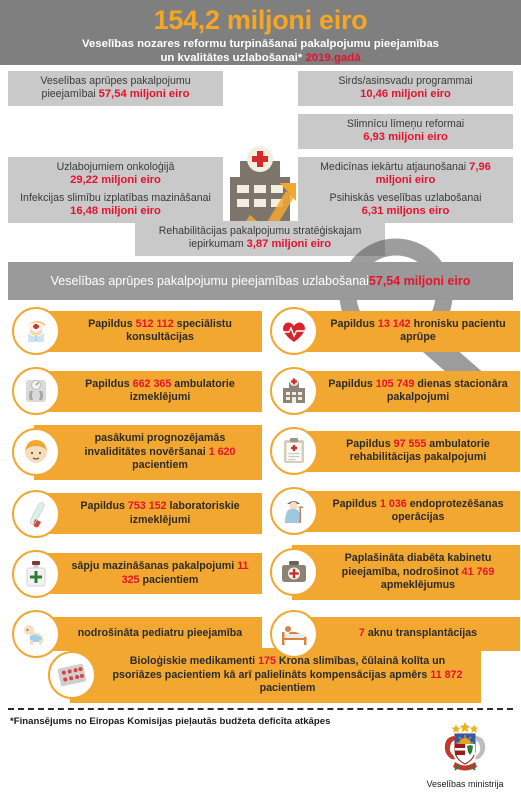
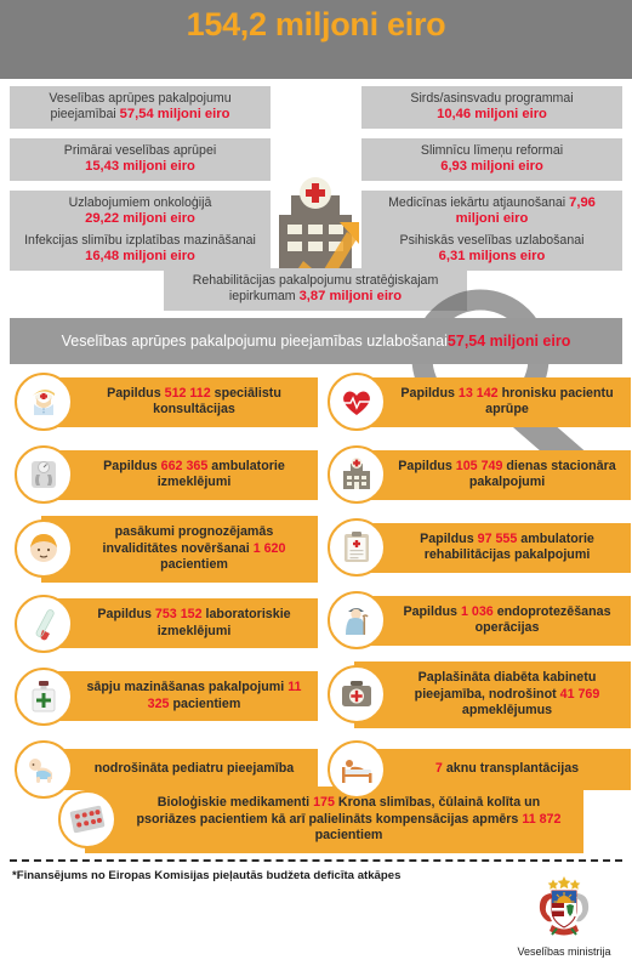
  154,2 miljoni eiro
- Veselības nozares reformu turpināšanai pakalpojumu pieejamības
- un kvalitātes uzlabošanai* 2019.gadā
  Veselības aprūpes pakalpojumu pieejamībai 57,54 miljoni eiro
+ Primārai veselības aprūpei
+ 15,43 miljoni eiro
  Uzlabojumiem onkoloģijā
  29,22 miljoni eiro
  Infekcijas slimību izplatības mazināšanai 16,48 miljoni eiro
  Sirds/asinsvadu programmai
  10,46 miljoni eiro
  Slimnīcu līmeņu reformai
  6,93 miljoni eiro
  Medicīnas iekārtu atjaunošanai 7,96 miljoni eiro
  Psihiskās veselības uzlabošanai
  6,31 miljons eiro
  Rehabilitācijas pakalpojumu stratēģiskajam iepirkumam 3,87 miljoni eiro
  Veselības aprūpes pakalpojumu pieejamības uzlabošanai
  57,54 miljoni eiro
  Papildus 512 112 speciālistu konsultācijas
  Papildus 662 365 ambulatorie izmeklējumi
  pasākumi prognozējamās invaliditātes novēršanai 1 620 pacientiem
  Papildus 753 152 laboratoriskie izmeklējumi
  sāpju mazināšanas pakalpojumi 11 325 pacientiem
  nodrošināta pediatru pieejamība
  Papildus 13 142 hronisku pacientu aprūpe
  Papildus 105 749 dienas stacionāra pakalpojumi
  Papildus 97 555 ambulatorie rehabilitācijas pakalpojumi
  Papildus 1 036 endoprotezēšanas operācijas
  Paplašināta diabēta kabinetu pieejamība, nodrošinot 41 769 apmeklējumus
  7 aknu transplantācijas
  Bioloģiskie medikamenti 175 Krona slimības, čūlainā kolīta un psoriāzes pacientiem kā arī palielināts kompensācijas apmērs 11 872 pacientiem
  *Finansējums no Eiropas Komisijas pieļautās budžeta deficīta atkāpes
  Veselības ministrija
